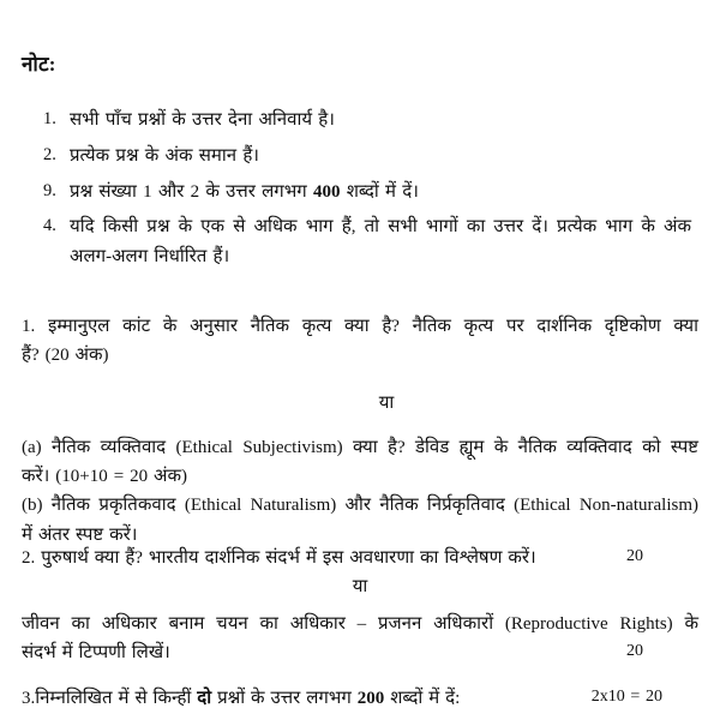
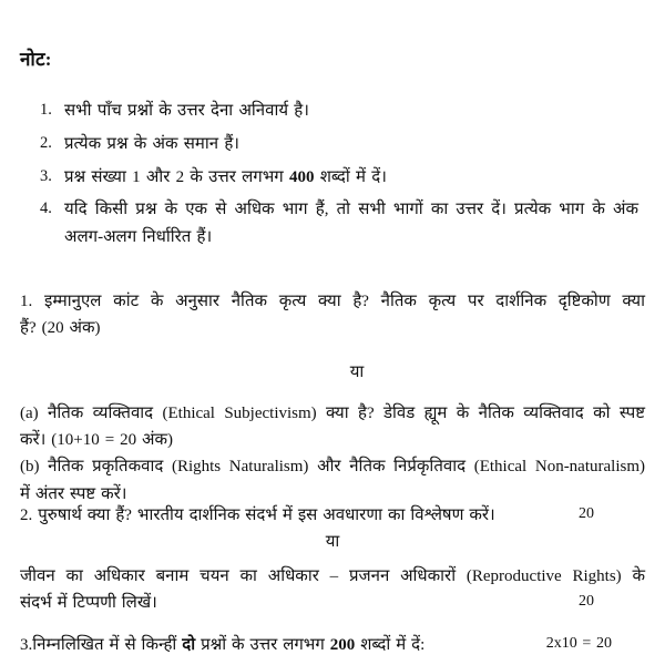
  नोट:
  1.
  सभी पाँच प्रश्नों के उत्तर देना अनिवार्य है।
  2.
  प्रत्येक प्रश्न के अंक समान हैं।
- 9.
+ 3.
  प्रश्न संख्या 1 और 2 के उत्तर लगभग 400 शब्दों में दें।
  4.
  यदि किसी प्रश्न के एक से अधिक भाग हैं, तो सभी भागों का उत्तर दें। प्रत्येक भाग के अंक अलग-अलग निर्धारित हैं।
  1. इम्मानुएल कांट के अनुसार नैतिक कृत्य क्या है? नैतिक कृत्य पर दार्शनिक दृष्टिकोण क्या
  हैं? (20 अंक)
  या
  (a) नैतिक व्यक्तिवाद (Ethical Subjectivism) क्या है? डेविड ह्यूम के नैतिक व्यक्तिवाद को स्पष्ट
  करें। (10+10 = 20 अंक)
- (b) नैतिक प्रकृतिकवाद (Ethical Naturalism) और नैतिक निर्प्रकृतिवाद (Ethical Non-naturalism)
+ (b) नैतिक प्रकृतिकवाद (Rights Naturalism) और नैतिक निर्प्रकृतिवाद (Ethical Non-naturalism)
  में अंतर स्पष्ट करें।
  2. पुरुषार्थ क्या हैं? भारतीय दार्शनिक संदर्भ में इस अवधारणा का विश्लेषण करें।
  20
  या
  जीवन का अधिकार बनाम चयन का अधिकार – प्रजनन अधिकारों (Reproductive Rights) के
  संदर्भ में टिप्पणी लिखें।
  20
  3.निम्नलिखित में से किन्हीं दो प्रश्नों के उत्तर लगभग 200 शब्दों में दें:
  2x10 = 20
